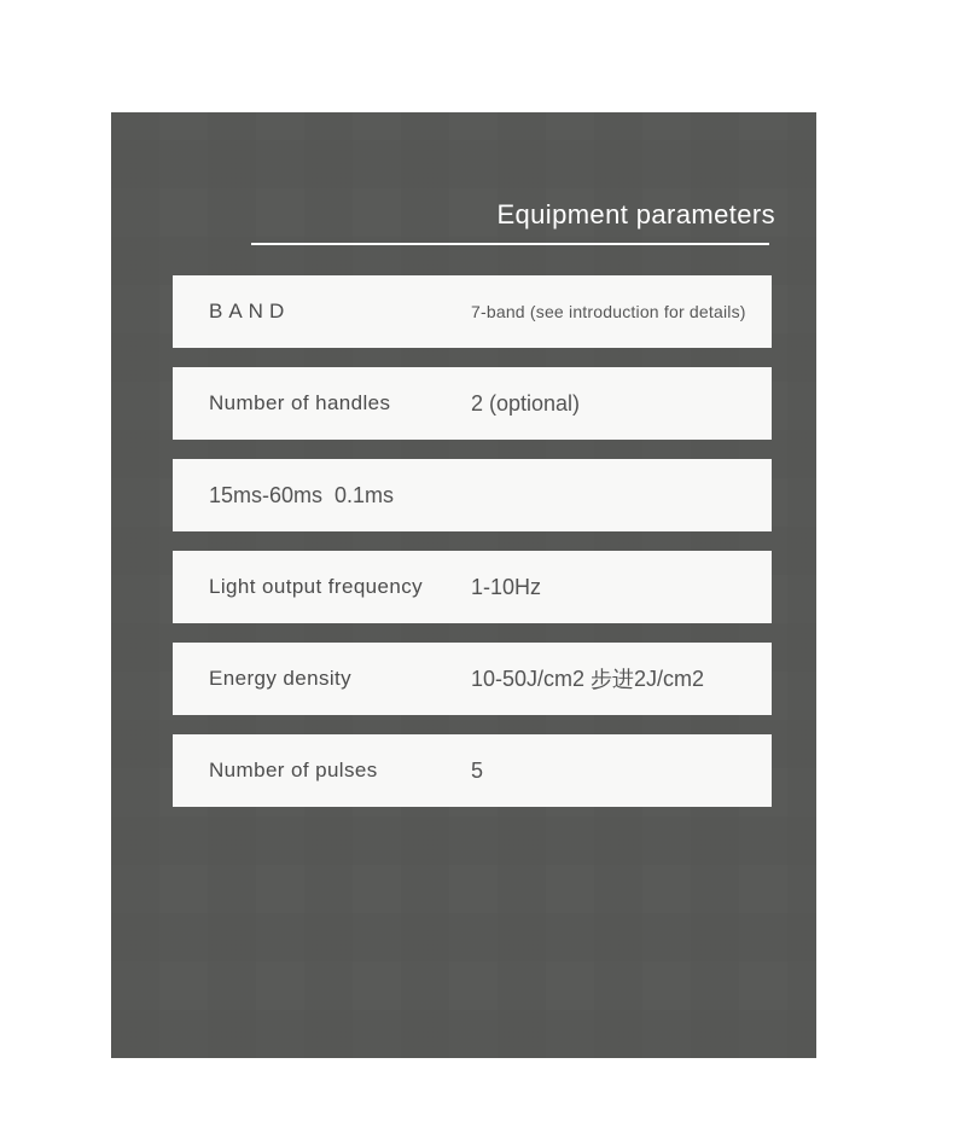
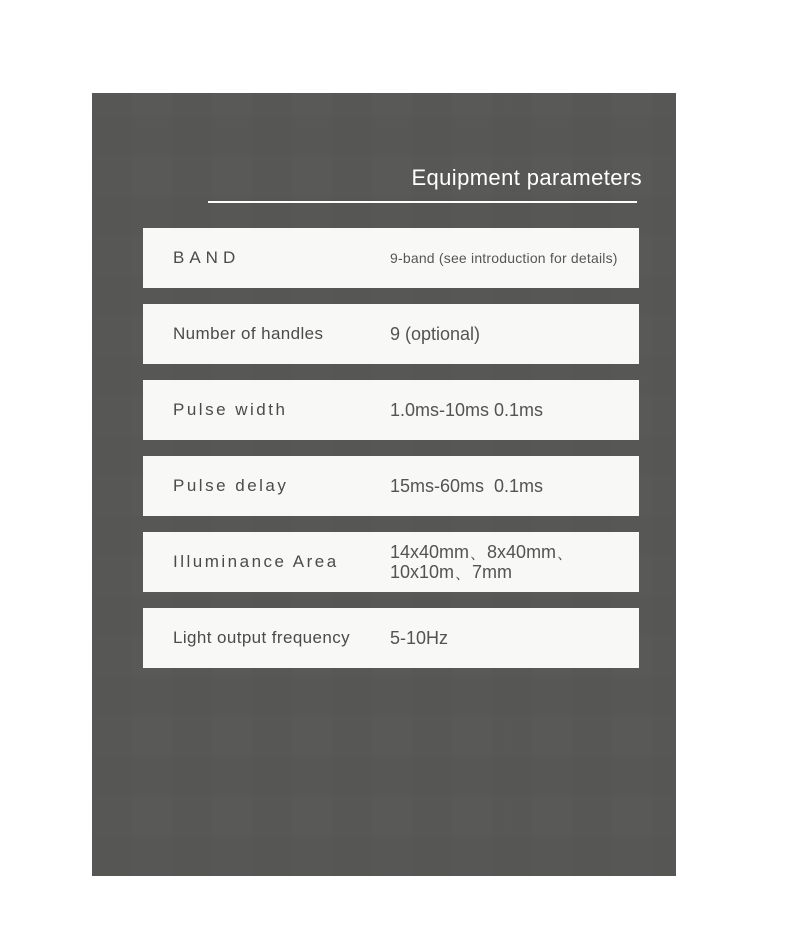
  Equipment parameters
  BAND
- 7-band (see introduction for details)
+ 9-band (see introduction for details)
  Number of handles
- 2 (optional)
+ 9 (optional)
+ Pulse width
+ 1.0ms-10ms 0.1ms
+ Pulse delay
  15ms-60ms 0.1ms
+ Illuminance Area
+ 14x40mm、8x40mm、
+ 10x10m、7mm
  Light output frequency
- 1-10Hz
+ 5-10Hz
- Energy density
- 10-50J/cm2 步进2J/cm2
- Number of pulses
- 5
